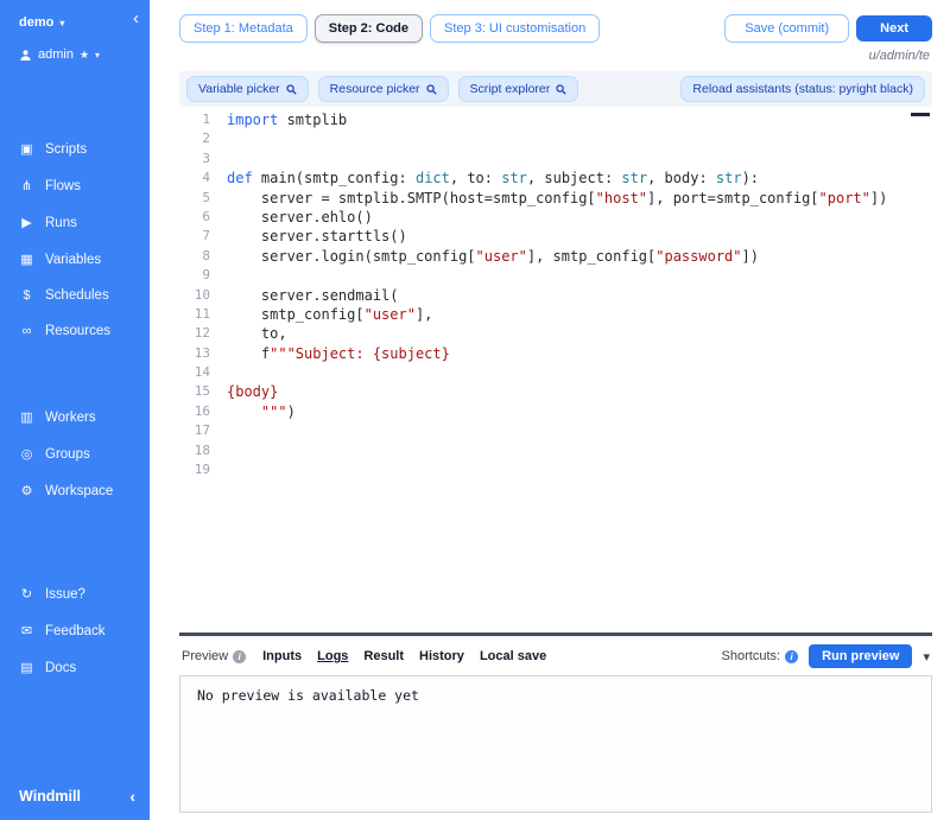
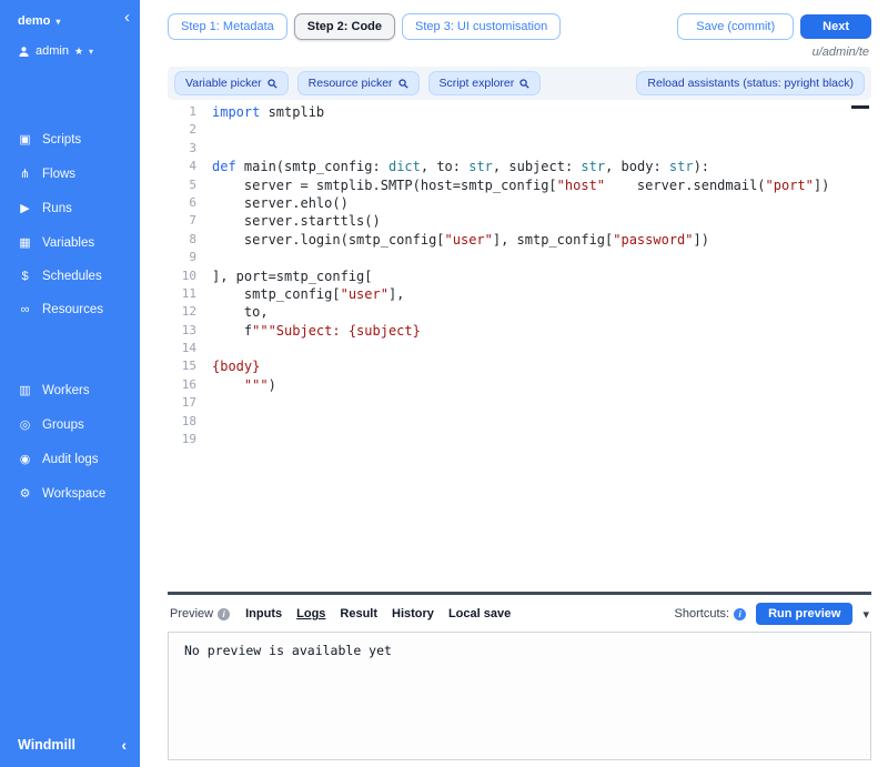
  ‹
  demo
  ▾
  admin
  ★
  ▾
  ▣
  Scripts
  ⋔
  Flows
  ▶
  Runs
  ▦
  Variables
  $
  Schedules
  ∞
  Resources
  ▥
  Workers
  ◎
  Groups
+ ◉
+ Audit logs
  ⚙
  Workspace
- ↻
- Issue?
- ✉
- Feedback
- ▤
- Docs
  Windmill
  ‹
  Step 1: Metadata
  Step 2: Code
  Step 3: UI customisation
  Save (commit)
  Next
  u/admin/te
  Variable picker
  Resource picker
  Script explorer
  Reload assistants (status: pyright black)
  1
  import smtplib
  2
  3
  4
  def main(smtp_config: dict, to: str, subject: str, body: str):
  5
- server = smtplib.SMTP(host=smtp_config["host"], port=smtp_config["port"])
+ server = smtplib.SMTP(host=smtp_config["host" server.sendmail("port"])
  6
  server.ehlo()
  7
  server.starttls()
  8
  server.login(smtp_config["user"], smtp_config["password"])
  9
  10
- server.sendmail(
+ ], port=smtp_config[
  11
  smtp_config["user"],
  12
  to,
  13
  f"""Subject: {subject}
  14
  15
  {body}
  16
  """)
  17
  18
  19
  Preview
  i
  Inputs
  Logs
  Result
  History
  Local save
  Shortcuts:
  i
  Run preview
  ▾
  No preview is available yet
